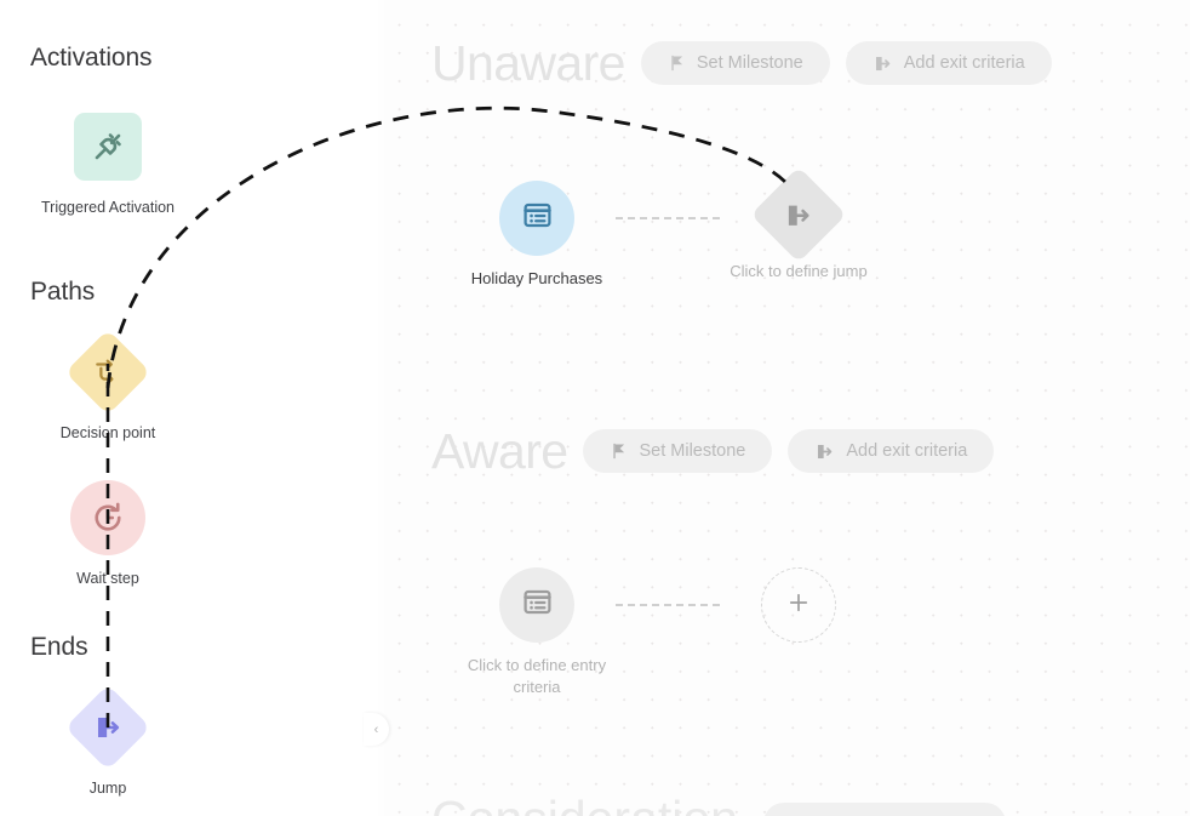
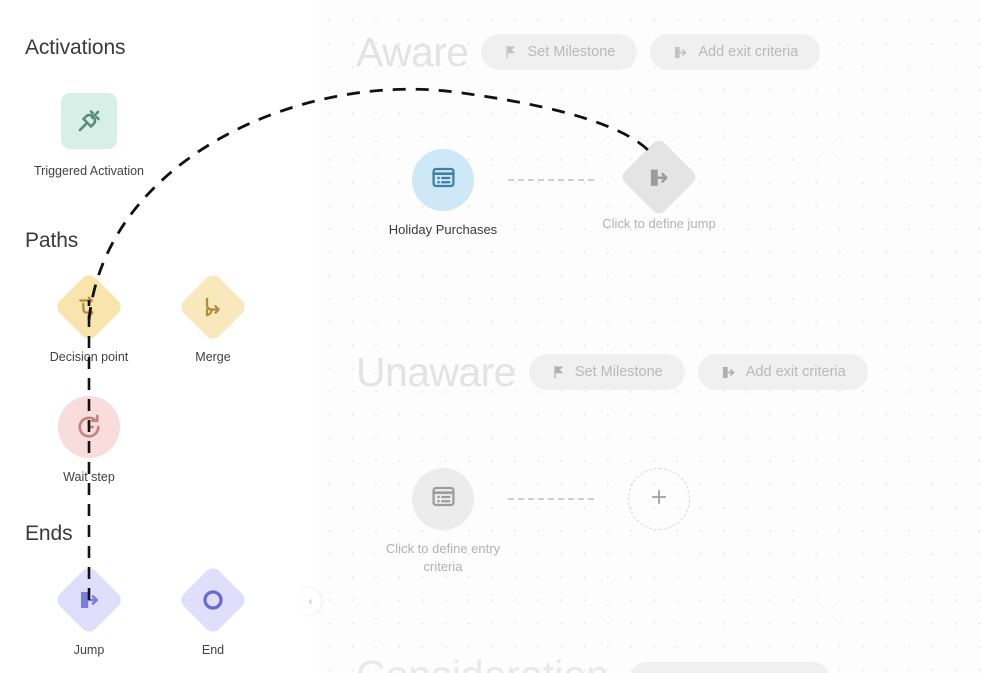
  Activations
  Triggered Activation
  Paths
  Decision point
+ Merge
  Wait step
  Ends
  Jump
+ End
- Unaware
+ Aware
  Set Milestone
  Add exit criteria
  Holiday Purchases
  Click to define jump
- Aware
+ Unaware
  Set Milestone
  Add exit criteria
  Click to define entry criteria
  ‹
